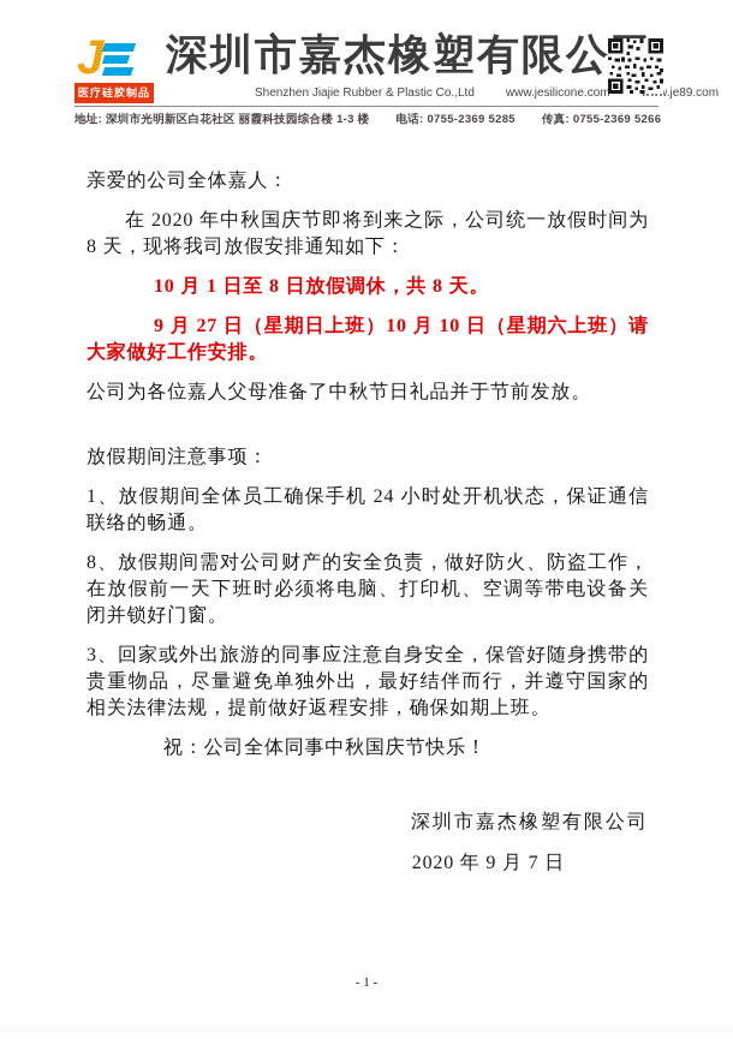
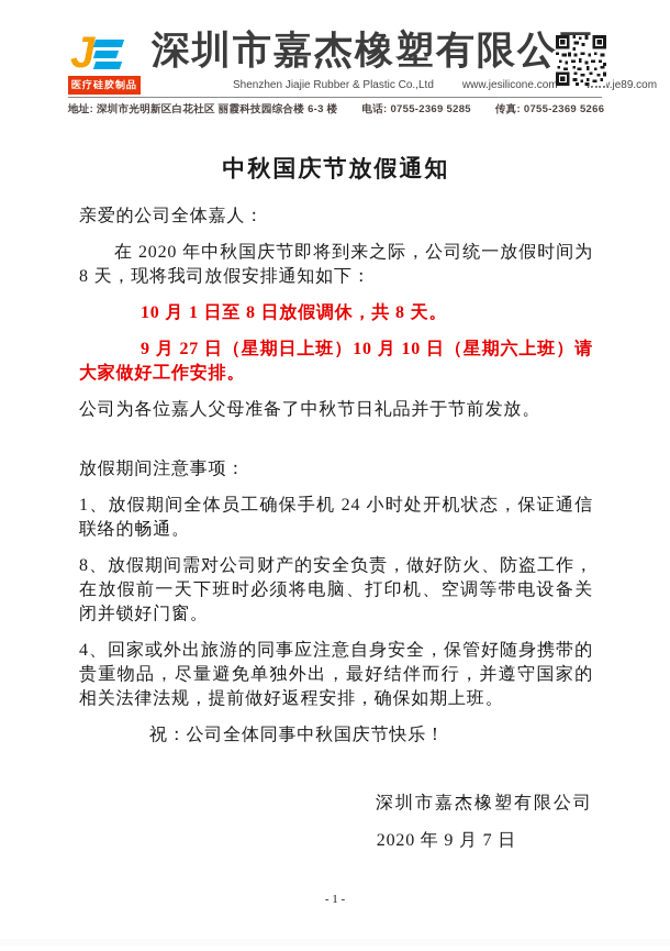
  J
  深圳市嘉杰橡塑有限公
  医疗硅胶制品
  Shenzhen Jiajie Rubber & Plastic Co.,Ltd
  www.jesilicone.com
  .je89.com
- 地址: 深圳市光明新区白花社区 丽霞科技园综合楼 1-3 楼
+ 地址: 深圳市光明新区白花社区 丽霞科技园综合楼 6-3 楼
  电话: 0755-2369 5285
  传真: 0755-2369 5266
+ 中秋国庆节放假通知
  亲爱的公司全体嘉人：
  在 2020 年中秋国庆节即将到来之际，公司统一放假时间为 8 天，现将我司放假安排通知如下：
  10 月 1 日至 8 日放假调休，共 8 天。
  9 月 27 日（星期日上班）10 月 10 日（星期六上班）请大家做好工作安排。
  公司为各位嘉人父母准备了中秋节日礼品并于节前发放。
  放假期间注意事项：
  1、放假期间全体员工确保手机 24 小时处开机状态，保证通信联络的畅通。
  8、放假期间需对公司财产的安全负责，做好防火、防盗工作，在放假前一天下班时必须将电脑、打印机、空调等带电设备关闭并锁好门窗。
- 3、回家或外出旅游的同事应注意自身安全，保管好随身携带的贵重物品，尽量避免单独外出，最好结伴而行，并遵守国家的相关法律法规，提前做好返程安排，确保如期上班。
+ 4、回家或外出旅游的同事应注意自身安全，保管好随身携带的贵重物品，尽量避免单独外出，最好结伴而行，并遵守国家的相关法律法规，提前做好返程安排，确保如期上班。
  祝：公司全体同事中秋国庆节快乐！
  深圳市嘉杰橡塑有限公司
  2020 年 9 月 7 日
  - 1 -
